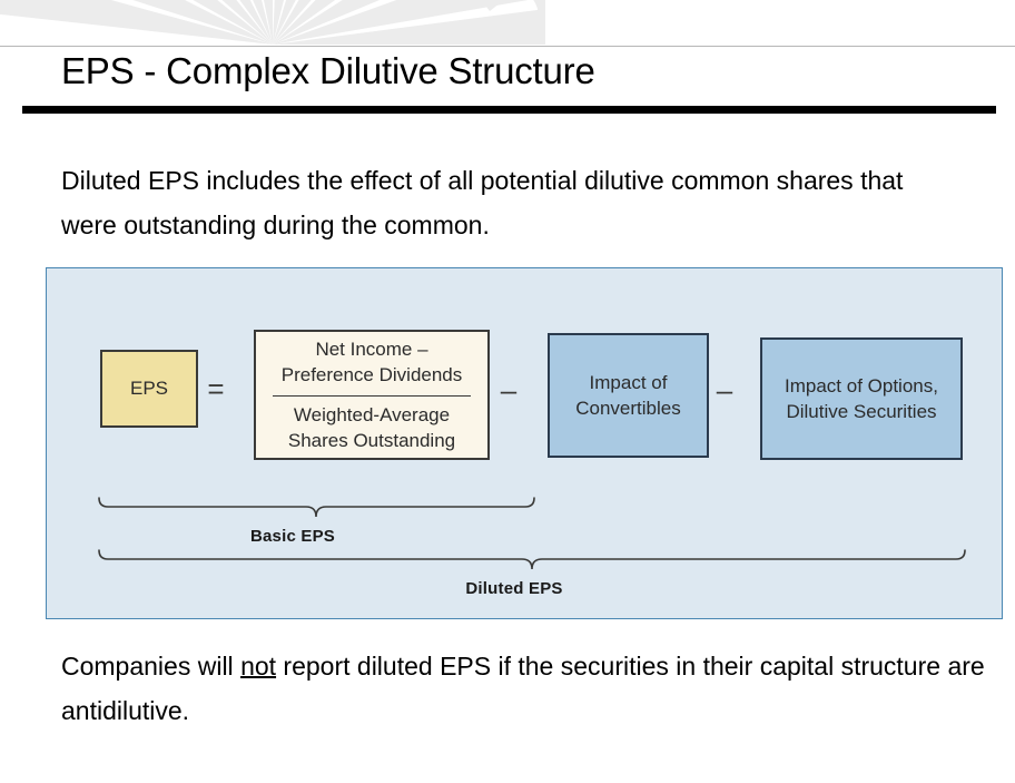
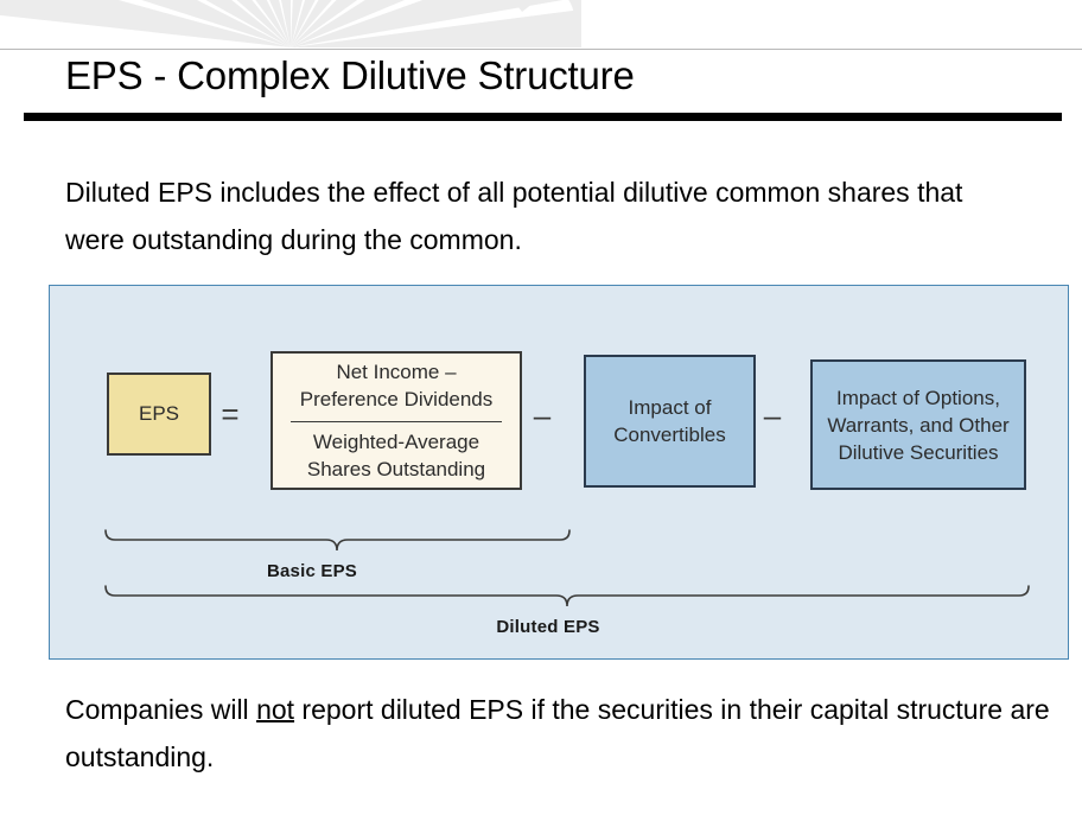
  EPS - Complex Dilutive Structure
  Diluted EPS includes the effect of all potential dilutive common shares that were outstanding during the common.
  EPS
  =
  Net Income –
  Preference Dividends
  Weighted-Average
  Shares Outstanding
  –
  Impact of
  Convertibles
  –
  Impact of Options,
+ Warrants, and Other
  Dilutive Securities
  Basic EPS
  Diluted EPS
- Companies will not report diluted EPS if the securities in their capital structure are antidilutive.
+ Companies will not report diluted EPS if the securities in their capital structure are outstanding.
